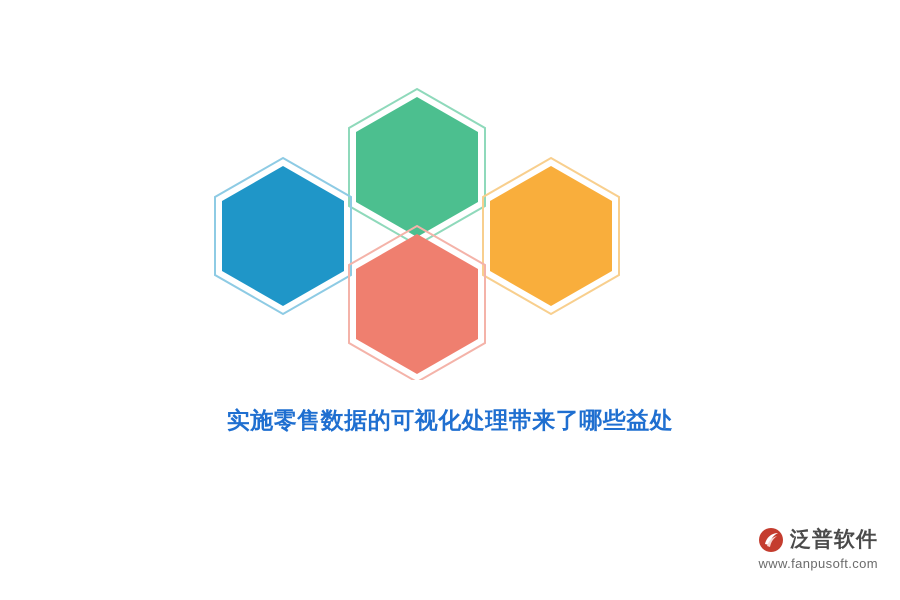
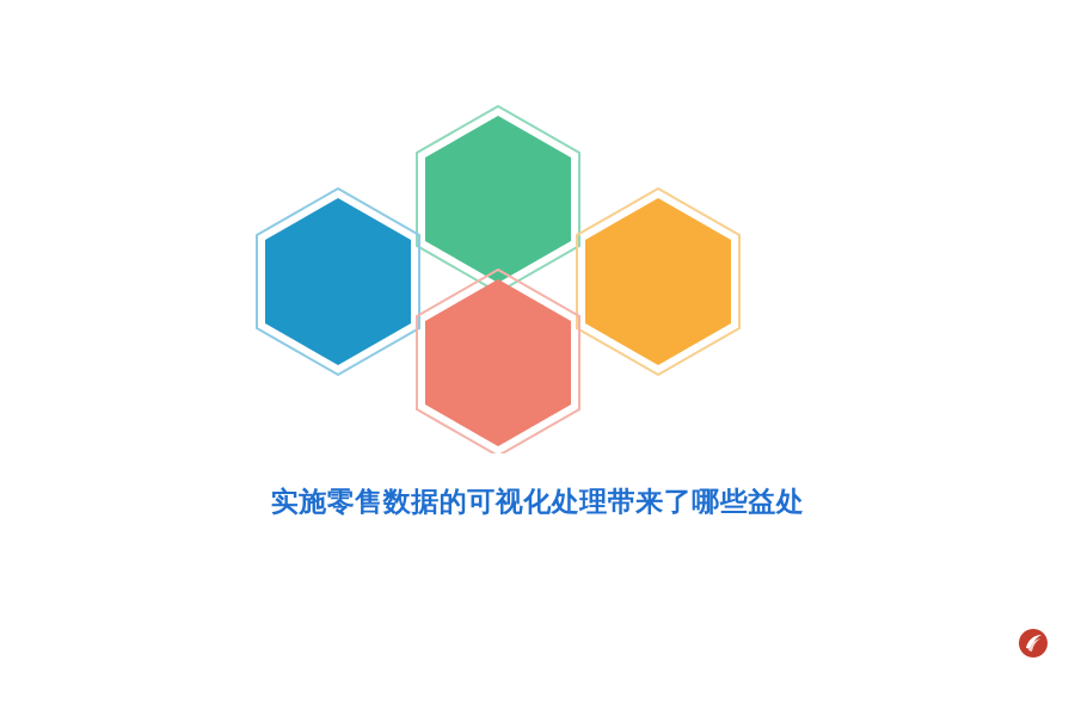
  实施零售数据的可视化处理带来了哪些益处
- 泛普软件
- www.fanpusoft.com
